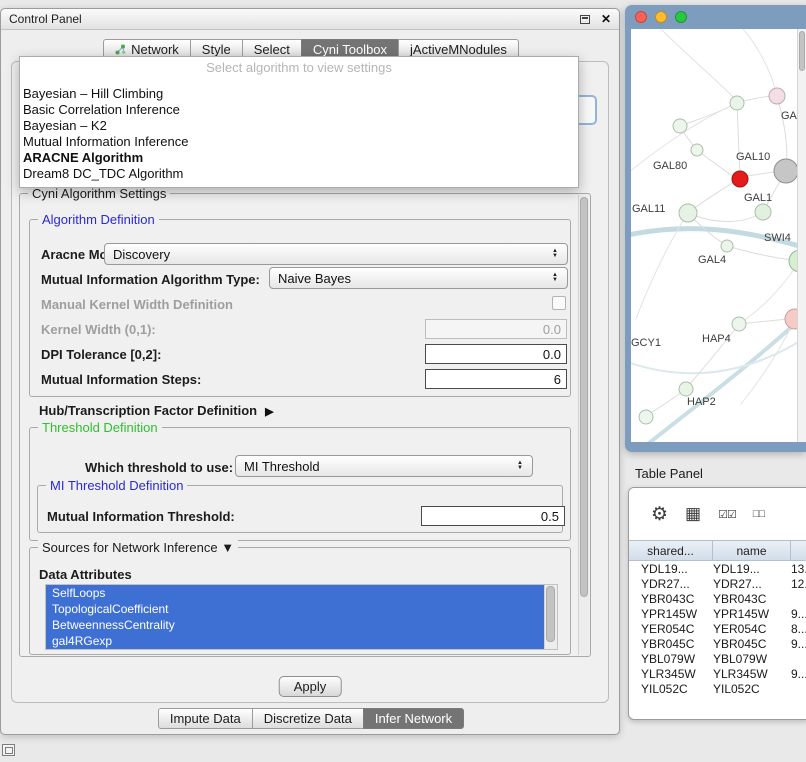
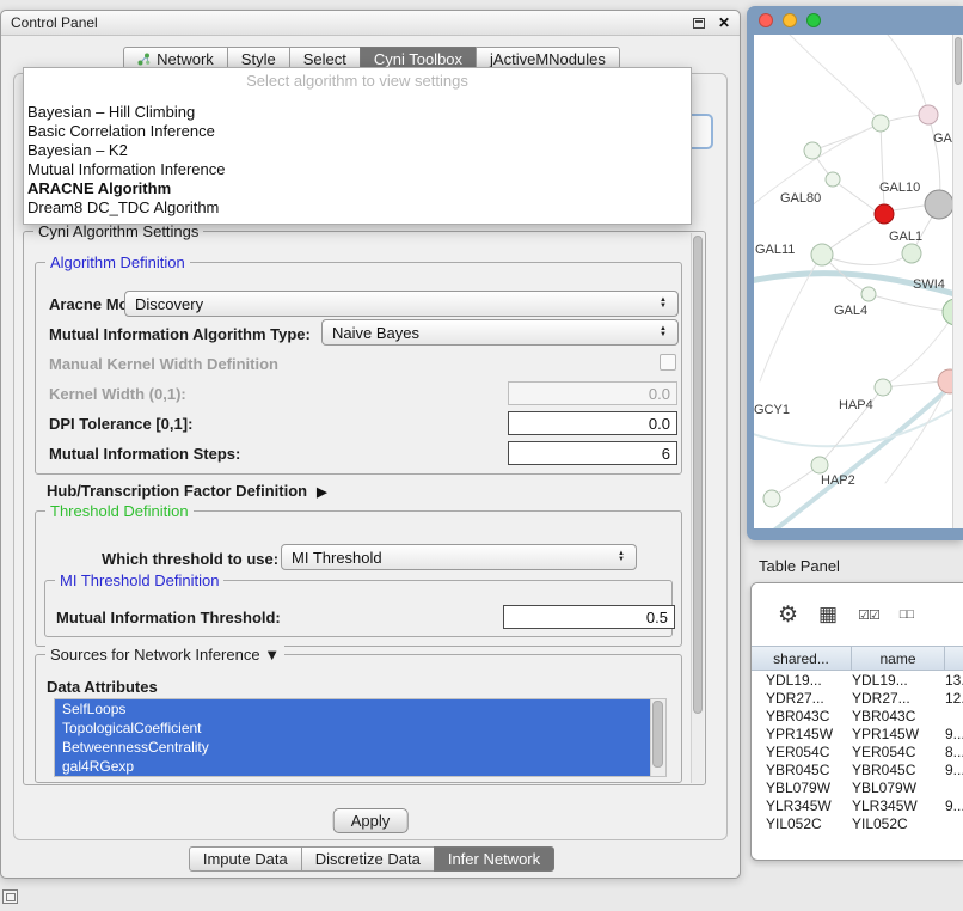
  Control Panel
  ✕
  Network
  Style
  Select
  Cyni Toolbox
  jActiveMNodules
  Select algorithm to view settings
  Bayesian – Hill Climbing
  Basic Correlation Inference
  Bayesian – K2
  Mutual Information Inference
  ARACNE Algorithm
  Dream8 DC_TDC Algorithm
  Cyni Algorithm Settings
  Algorithm Definition
  Discovery
  Mutual Information Algorithm Type:
  Naive Bayes
  Manual Kernel Width Definition
  Kernel Width (0,1):
  0.0
- DPI Tolerance [0,2]:
+ DPI Tolerance [0,1]:
  0.0
  Mutual Information Steps:
  6
  Hub/Transcription Factor Definition ▶
  Threshold Definition
  Which threshold to use:
  MI Threshold
  MI Threshold Definition
  Mutual Information Threshold:
  0.5
  Sources for Network Inference ▼
  Data Attributes
  SelfLoops
  TopologicalCoefficient
  BetweennessCentrality
  gal4RGexp
  Apply
  Impute Data
  Discretize Data
  Infer Network
  GAL80
  GAL10
  GAL11
  GAL1
  SWI4
  GAL4
  GCY1
  HAP4
  HAP2
  Table Panel
  ⚙
  ▦
  ☑☑
  □□
  shared...
  name
  YDL19...
  YDL19...
  YDR27...
  YDR27...
  YBR043C
  YBR043C
  YPR145W
  YPR145W
  9..
  YER054C
  YER054C
  8..
  YBR045C
  YBR045C
  9..
  YBL079W
  YBL079W
  YLR345W
  YLR345W
  9..
  YIL052C
  YIL052C
